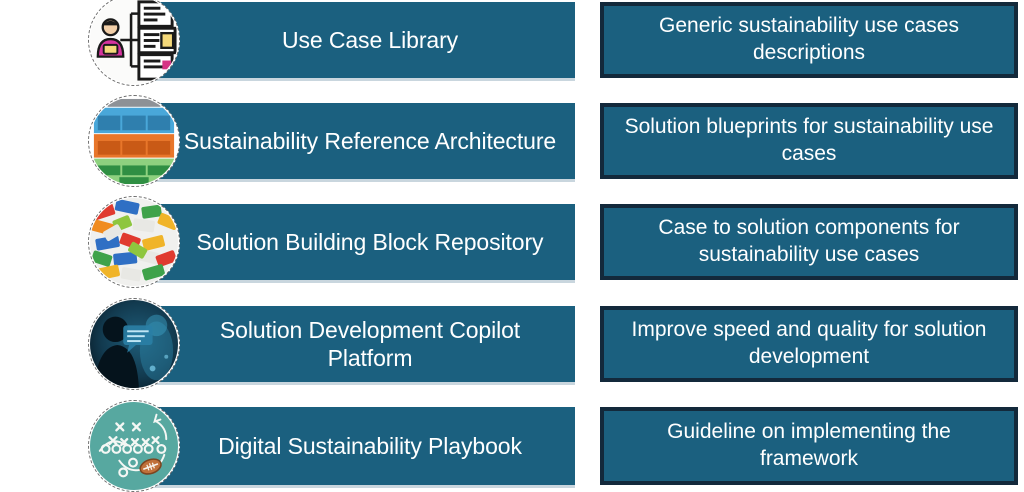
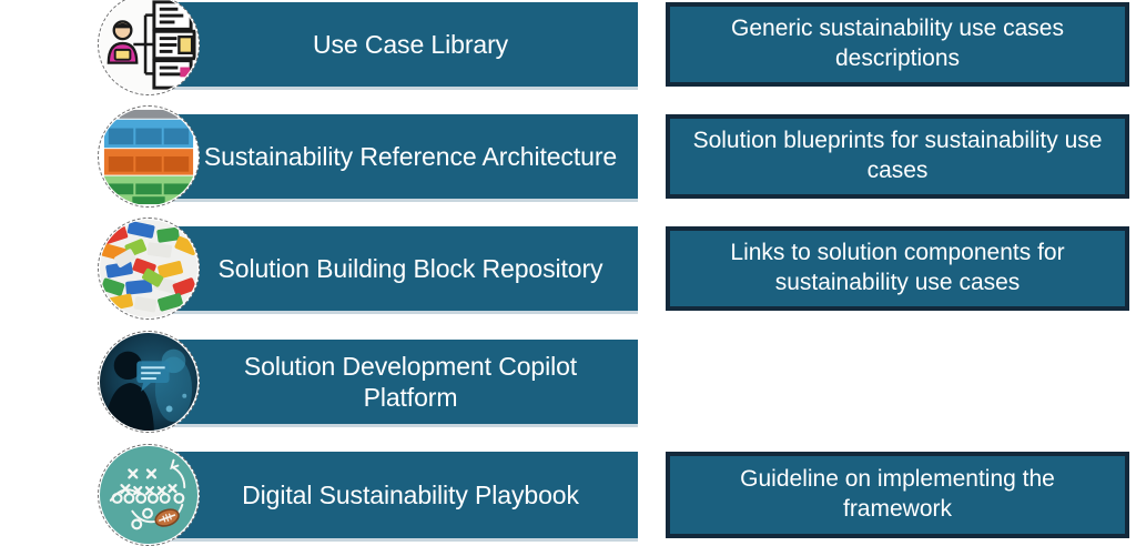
  Use Case Library
  Generic sustainability use cases descriptions
  Sustainability Reference Architecture
  Solution blueprints for sustainability use cases
  Solution Building Block Repository
- Case to solution components for sustainability use cases
+ Links to solution components for sustainability use cases
  Solution Development Copilot Platform
- Improve speed and quality for solution development
  Digital Sustainability Playbook
  Guideline on implementing the framework
